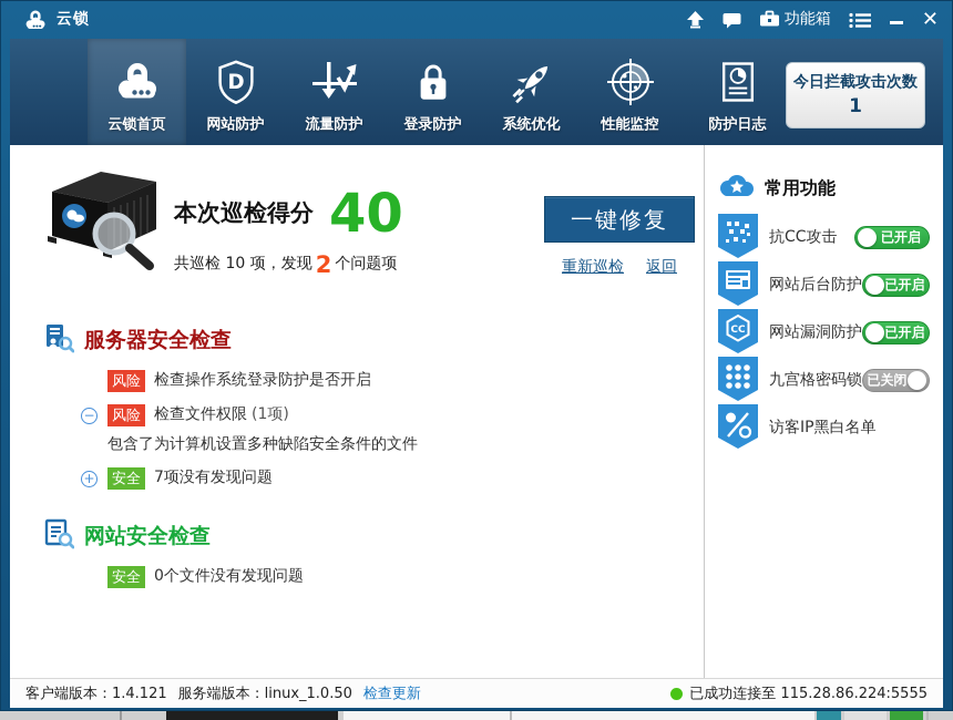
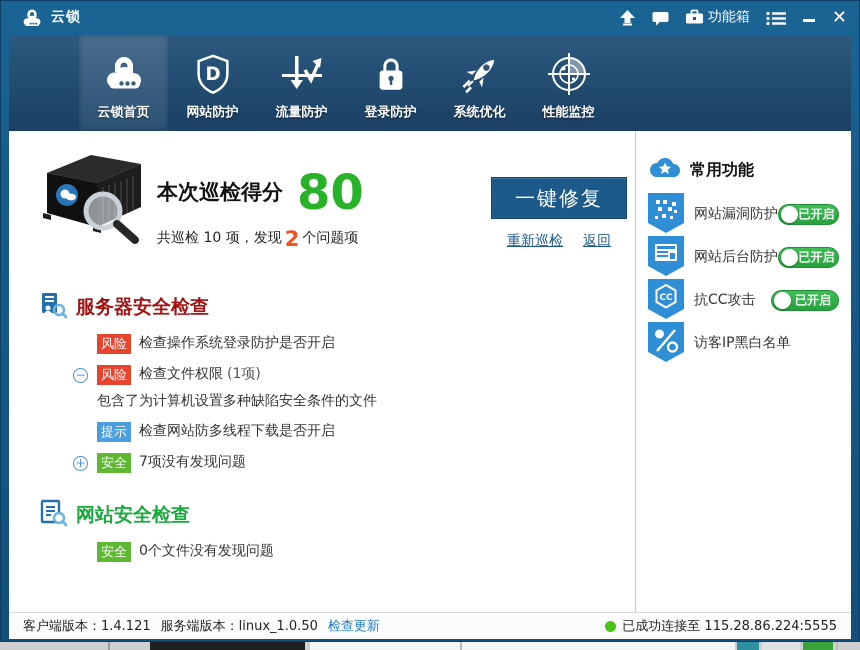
  云锁
  功能箱
  ✕
  云锁首页
  D
  网站防护
  流量防护
  登录防护
  系统优化
  性能监控
- 防护日志
- 今日拦截攻击次数
- 1
  本次巡检得分
- 40
+ 80
  共巡检 10 项，发现
  2
  个问题项
  一键修复
  重新巡检
  返回
  服务器安全检查
  风险
  检查操作系统登录防护是否开启
  −
  风险
  检查文件权限
  (1项)
  包含了为计算机设置多种缺陷安全条件的文件
+ 提示
+ 检查网站防多线程下载是否开启
  +
  安全
  7项没有发现问题
  网站安全检查
  安全
  0个文件没有发现问题
  常用功能
- 抗CC攻击
+ 网站漏洞防护
  已开启
  网站后台防护
  已开启
  CC
- 网站漏洞防护
+ 抗CC攻击
  已开启
- 九宫格密码锁
- 已关闭
  访客IP黑白名单
  客户端版本：1.4.121
  服务端版本：linux_1.0.50
  检查更新
  已成功连接至 115.28.86.224:5555
